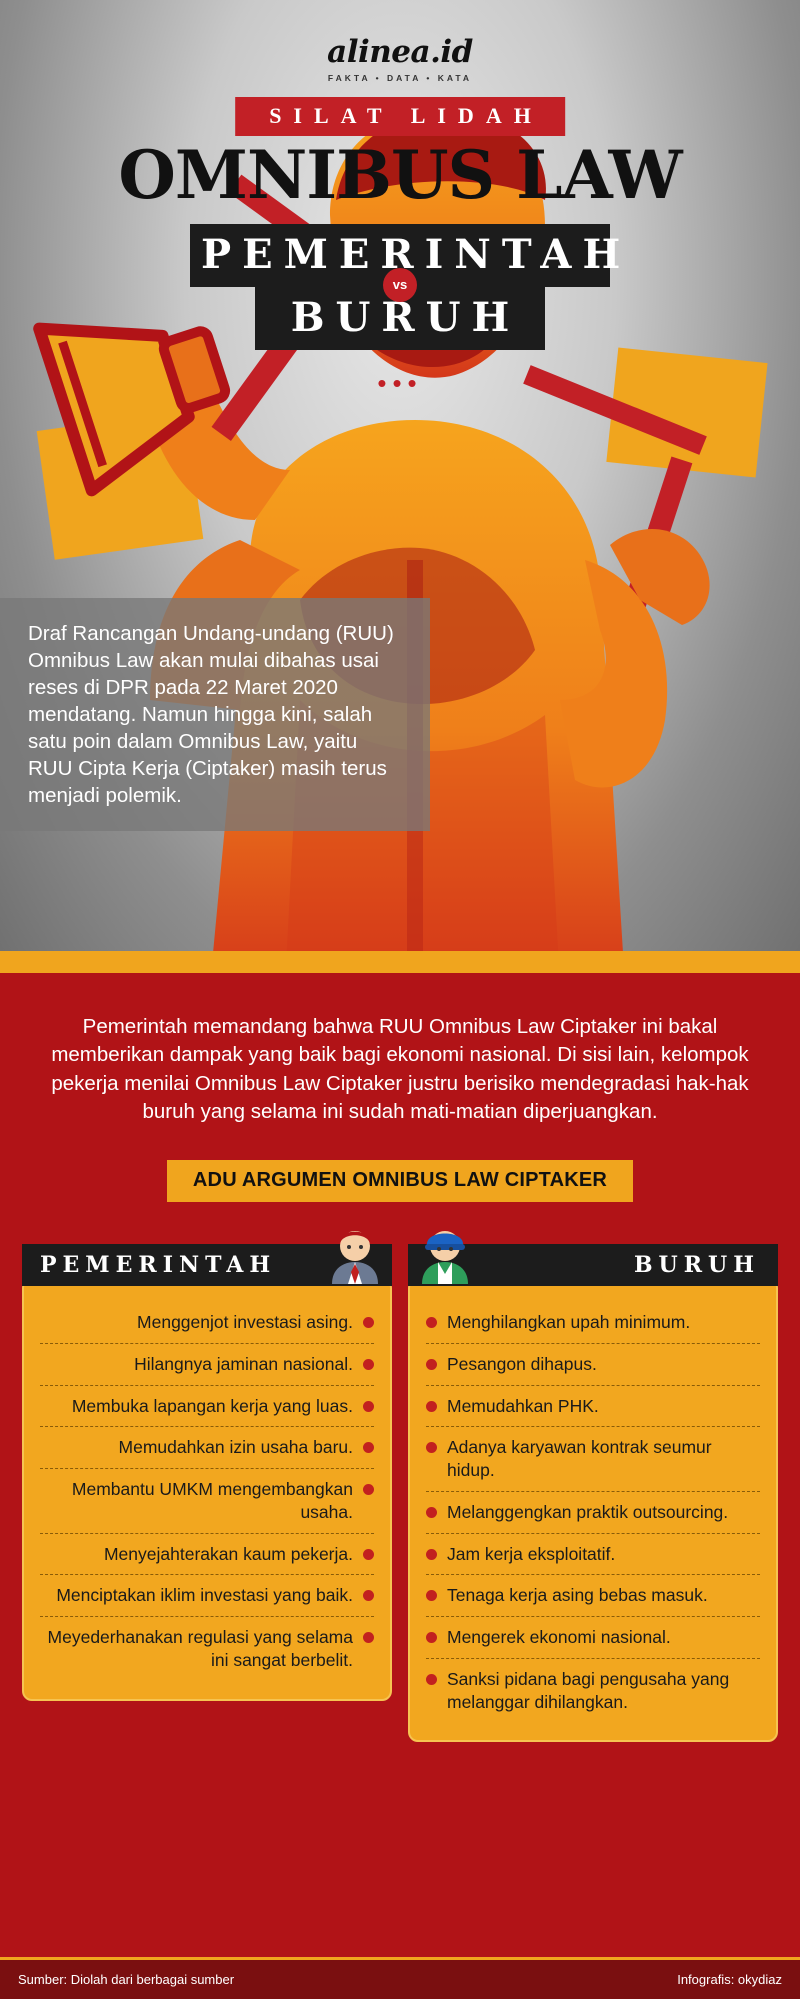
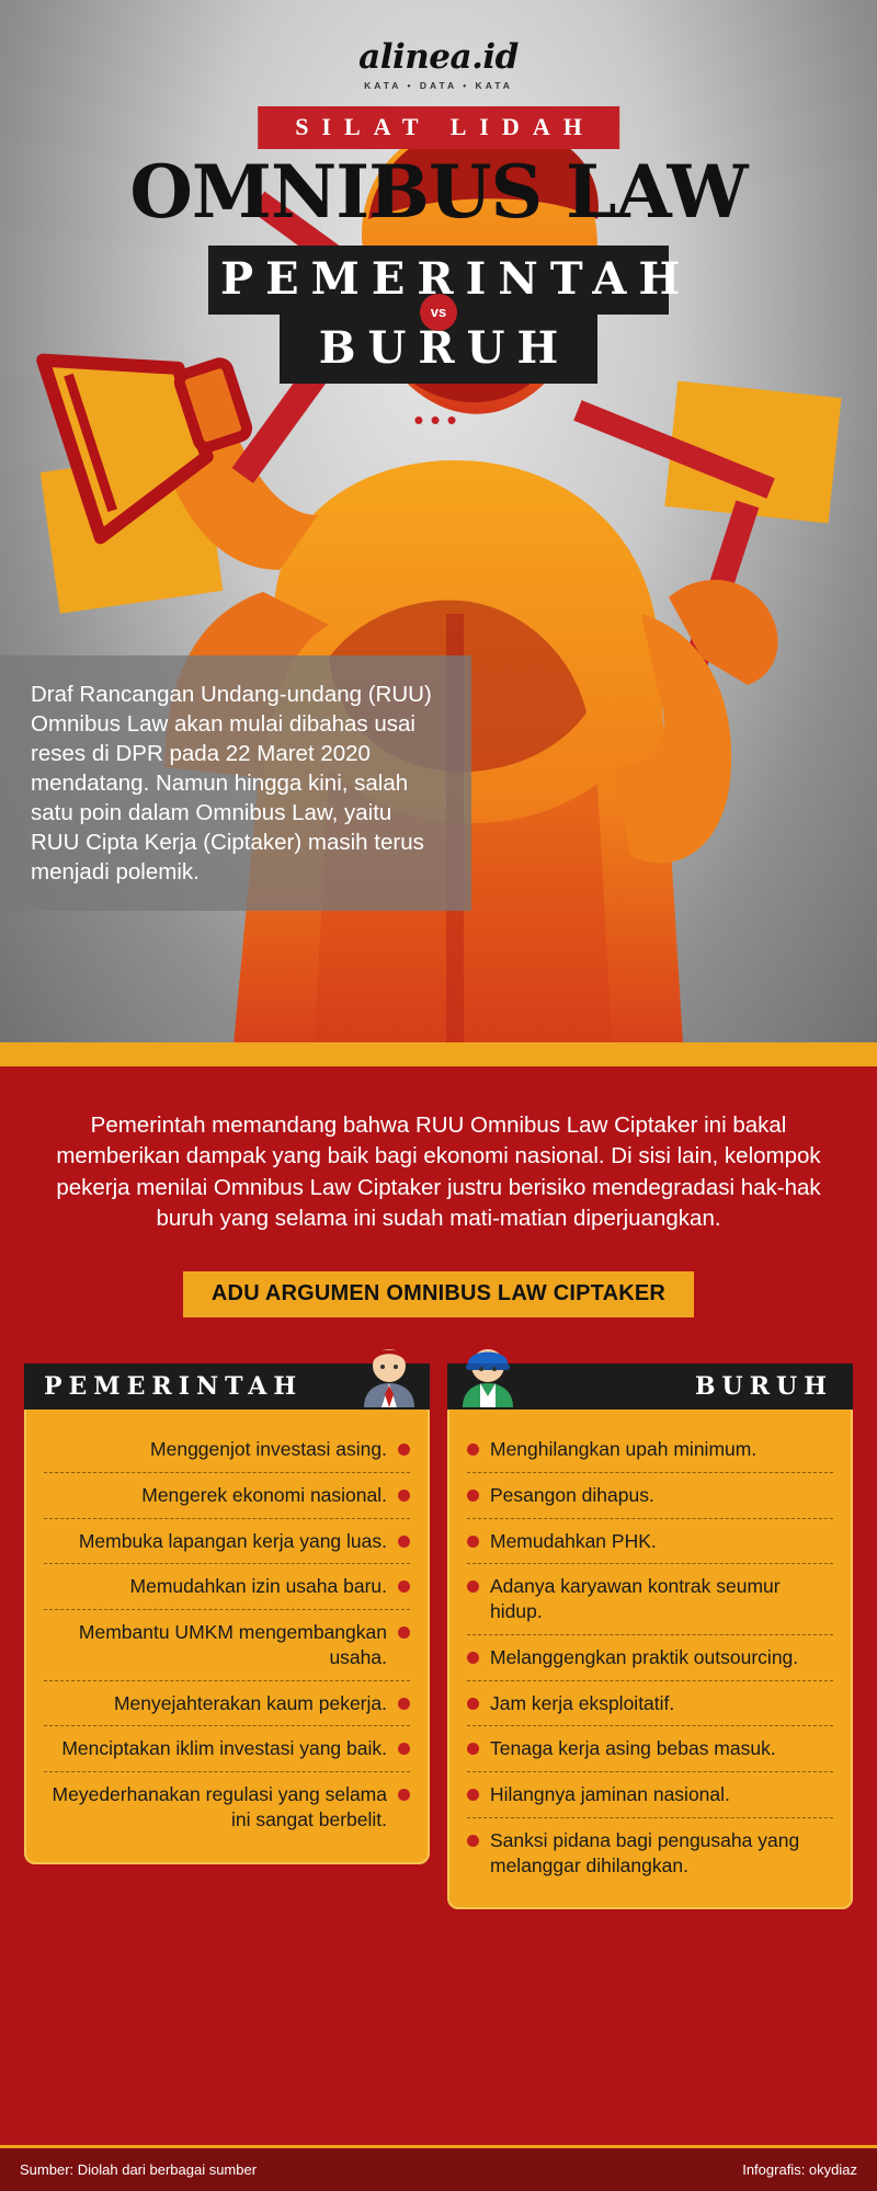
  alinea.id
- FAKTA • DATA • KATA
+ KATA • DATA • KATA
  SILAT LIDAH
  OMNIBUS LAW
  PEMERINTAH
  vs
  BURUH
  •••
  Draf Rancangan Undang-undang (RUU) Omnibus Law akan mulai dibahas usai reses di DPR pada 22 Maret 2020 mendatang. Namun hingga kini, salah satu poin dalam Omnibus Law, yaitu RUU Cipta Kerja (Ciptaker) masih terus menjadi polemik.
  Pemerintah memandang bahwa RUU Omnibus Law Ciptaker ini bakal memberikan dampak yang baik bagi ekonomi nasional. Di sisi lain, kelompok pekerja menilai Omnibus Law Ciptaker justru berisiko mendegradasi hak-hak buruh yang selama ini sudah mati-matian diperjuangkan.
  ADU ARGUMEN OMNIBUS LAW CIPTAKER
  PEMERINTAH
  Menggenjot investasi asing.
- Hilangnya jaminan nasional.
+ Mengerek ekonomi nasional.
  Membuka lapangan kerja yang luas.
  Memudahkan izin usaha baru.
  Membantu UMKM mengembangkan usaha.
  Menyejahterakan kaum pekerja.
  Menciptakan iklim investasi yang baik.
  Meyederhanakan regulasi yang selama ini sangat berbelit.
  BURUH
  Menghilangkan upah minimum.
  Pesangon dihapus.
  Memudahkan PHK.
  Adanya karyawan kontrak seumur hidup.
  Melanggengkan praktik outsourcing.
  Jam kerja eksploitatif.
  Tenaga kerja asing bebas masuk.
- Mengerek ekonomi nasional.
+ Hilangnya jaminan nasional.
  Sanksi pidana bagi pengusaha yang melanggar dihilangkan.
  Sumber: Diolah dari berbagai sumber
  Infografis: okydiaz
